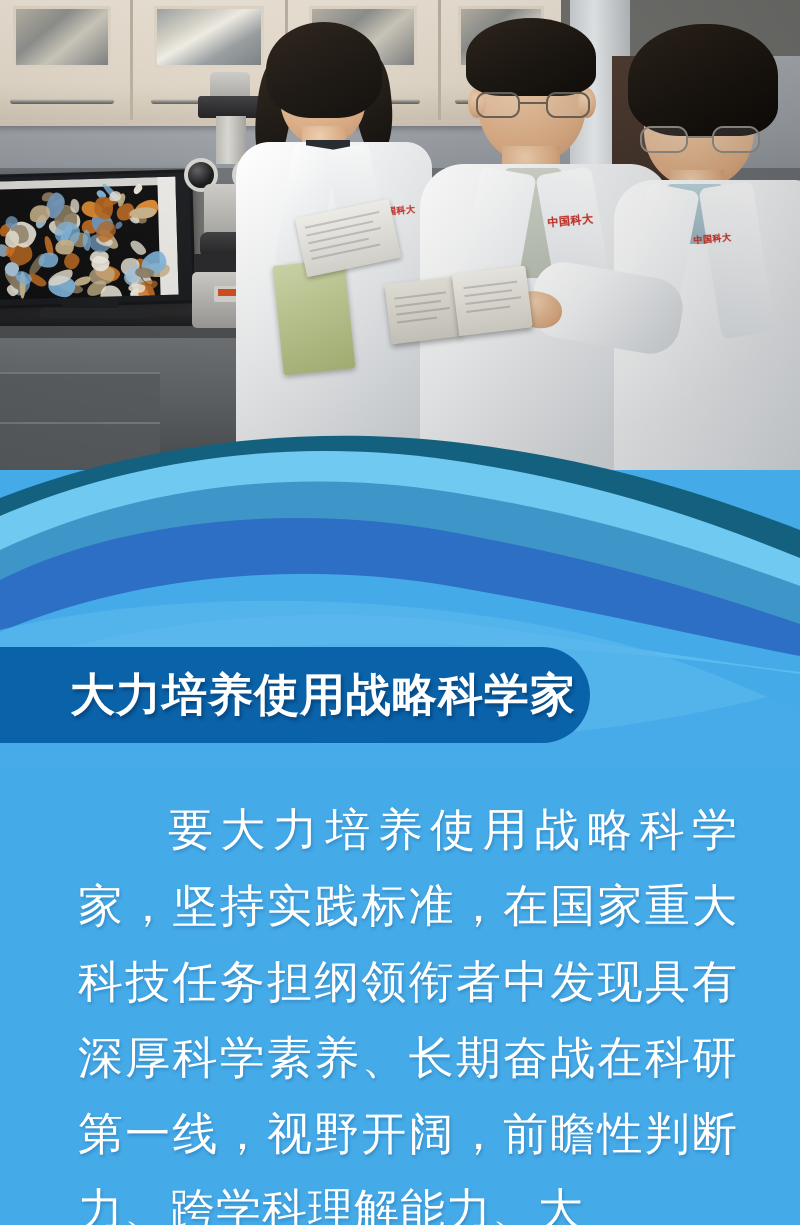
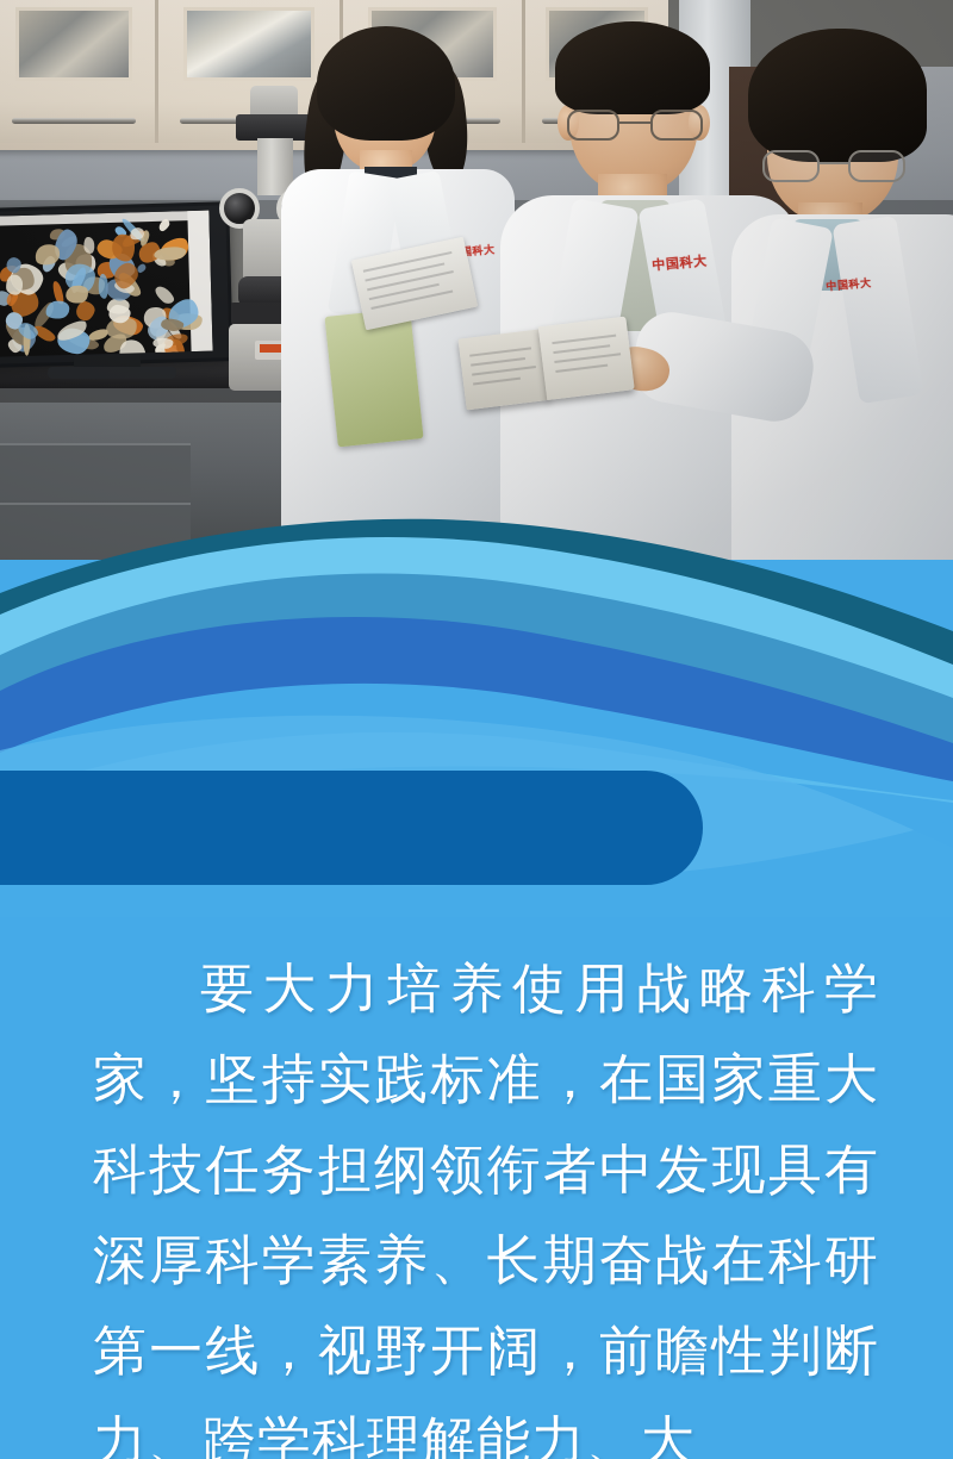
- 大力培养使用战略科学家
  要大力培养使用战略科学家，坚持实践标准，在国家重大科技任务担纲领衔者中发现具有深厚科学素养、长期奋战在科研第一线，视野开阔，前瞻性判断力、跨学科理解能力、大
